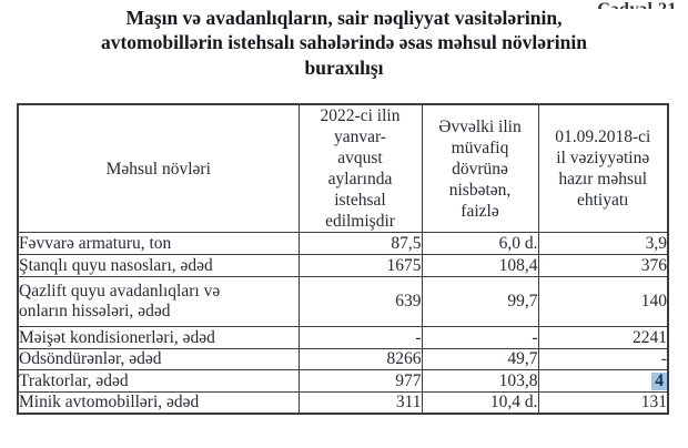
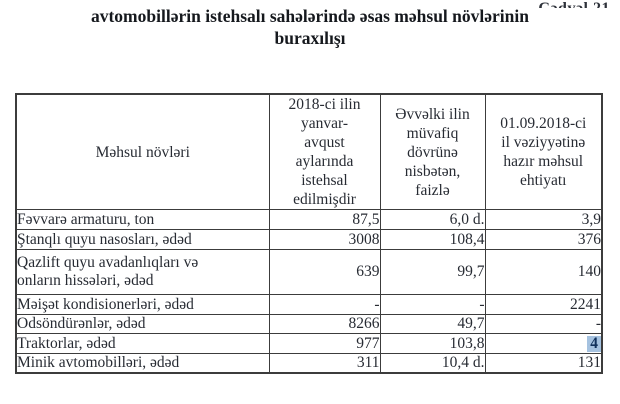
- Maşın və avadanlıqların, sair nəqliyyat vasitələrinin,
  avtomobillərin istehsalı sahələrində əsas məhsul növlərinin
  buraxılışı
- Məhsul növləri	2022-ci ilin yanvar- avqust aylarında istehsal edilmişdir	Əvvəlki ilin müvafiq dövrünə nisbətən, faizlə	01.09.2018-ci il vəziyyətinə hazır məhsul ehtiyatı
+ Məhsul növləri	2018-ci ilin yanvar- avqust aylarında istehsal edilmişdir	Əvvəlki ilin müvafiq dövrünə nisbətən, faizlə	01.09.2018-ci il vəziyyətinə hazır məhsul ehtiyatı
  Fəvvarə armaturu, ton	87,5	6,0 d.	3,9
- Ştanqlı quyu nasosları, ədəd	1675	108,4	376
+ Ştanqlı quyu nasosları, ədəd	3008	108,4	376
  Qazlift quyu avadanlıqları və onların hissələri, ədəd	639	99,7	140
  Məişət kondisionerləri, ədəd	-	-	2241
  Odsöndürənlər, ədəd	8266	49,7	-
  Traktorlar, ədəd	977	103,8	4
  Minik avtomobilləri, ədəd	311	10,4 d.	131
